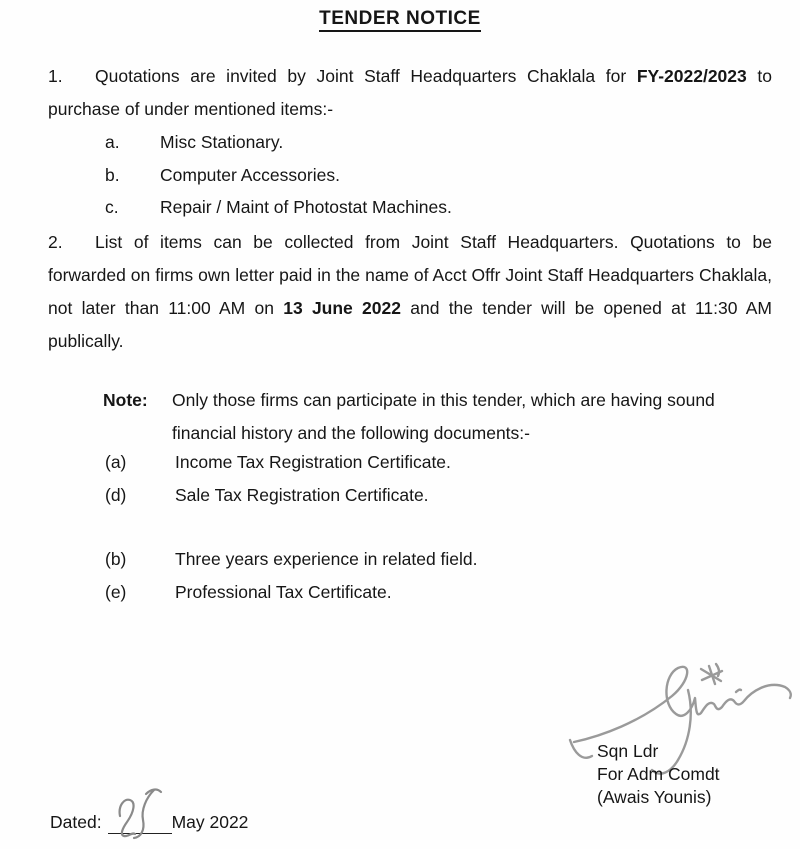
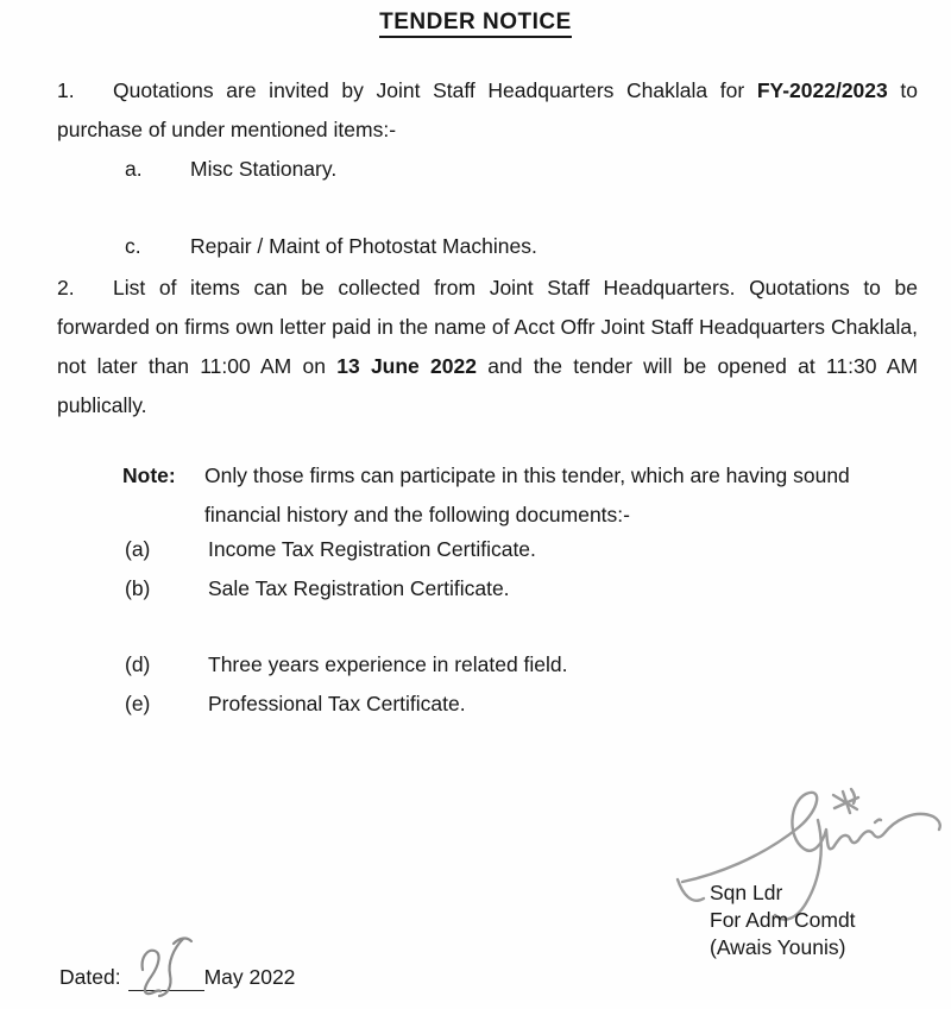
  TENDER NOTICE
  1. Quotations are invited by Joint Staff Headquarters Chaklala for FY-2022/2023 to purchase of under mentioned items:-
  a.
  Misc Stationary.
- b.
- Computer Accessories.
  c.
  Repair / Maint of Photostat Machines.
  2. List of items can be collected from Joint Staff Headquarters. Quotations to be forwarded on firms own letter paid in the name of Acct Offr Joint Staff Headquarters Chaklala, not later than 11:00 AM on 13 June 2022 and the tender will be opened at 11:30 AM publically.
  Note:
  Only those firms can participate in this tender, which are having sound financial history and the following documents:-
  (a)
  Income Tax Registration Certificate.
- (d)
+ (b)
  Sale Tax Registration Certificate.
- (b)
+ (d)
  Three years experience in related field.
  (e)
  Professional Tax Certificate.
  Sqn Ldr
  For Adm Comdt
  (Awais Younis)
  Dated:
  May 2022
